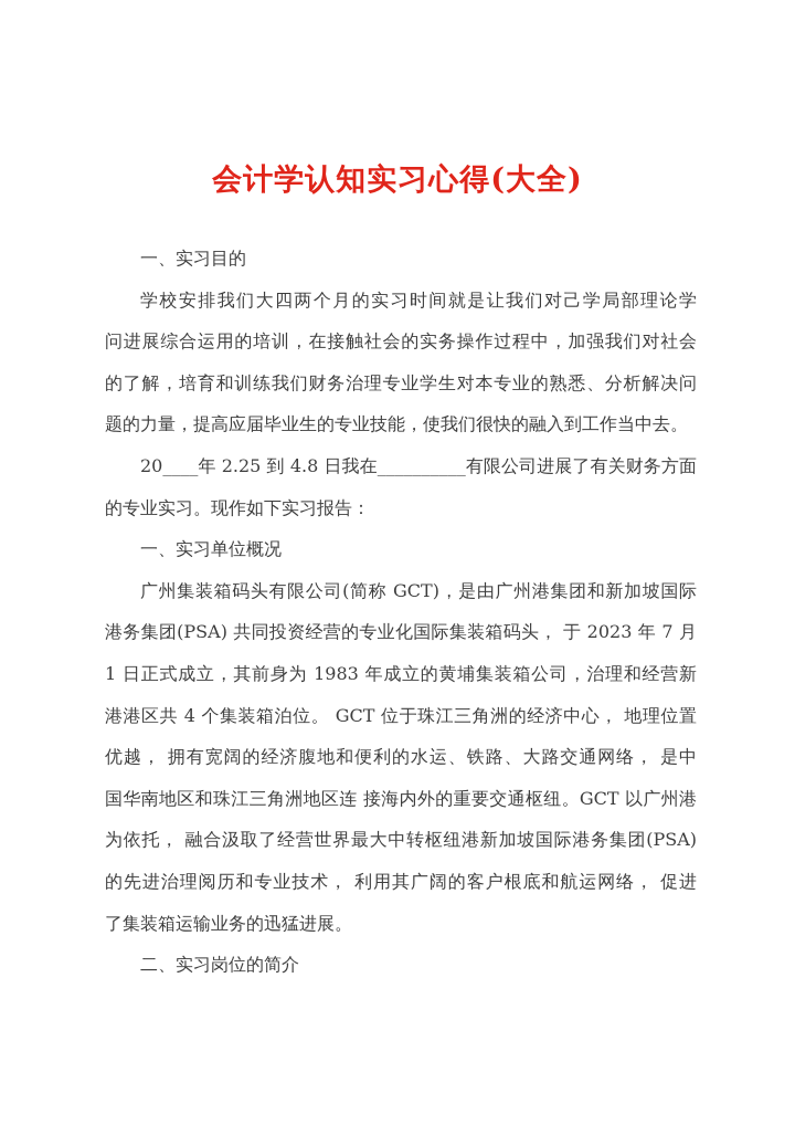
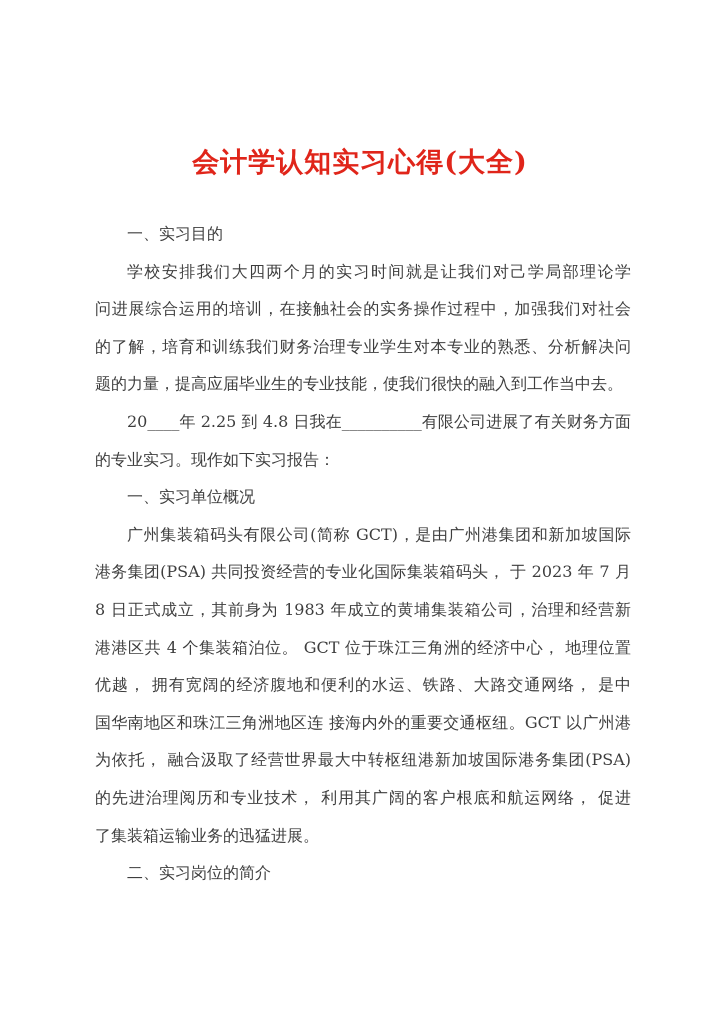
  会计学认知实习心得(大全)
  一、实习目的
  学校安排我们大四两个月的实习时间就是让我们对己学局部理论学
  问进展综合运用的培训，在接触社会的实务操作过程中，加强我们对社会
  的了解，培育和训练我们财务治理专业学生对本专业的熟悉、分析解决问
  题的力量，提高应届毕业生的专业技能，使我们很快的融入到工作当中去。
  20____年 2.25 到 4.8 日我在__________有限公司进展了有关财务方面
  的专业实习。现作如下实习报告：
  一、实习单位概况
  广州集装箱码头有限公司(简称 GCT)，是由广州港集团和新加坡国际
  港务集团(PSA) 共同投资经营的专业化国际集装箱码头， 于 2023 年 7 月
- 1 日正式成立，其前身为 1983 年成立的黄埔集装箱公司，治理和经营新
+ 8 日正式成立，其前身为 1983 年成立的黄埔集装箱公司，治理和经营新
  港港区共 4 个集装箱泊位。 GCT 位于珠江三角洲的经济中心， 地理位置
  优越， 拥有宽阔的经济腹地和便利的水运、铁路、大路交通网络， 是中
  国华南地区和珠江三角洲地区连 接海内外的重要交通枢纽。GCT 以广州港
  为依托， 融合汲取了经营世界最大中转枢纽港新加坡国际港务集团(PSA)
  的先进治理阅历和专业技术， 利用其广阔的客户根底和航运网络， 促进
  了集装箱运输业务的迅猛进展。
  二、实习岗位的简介
